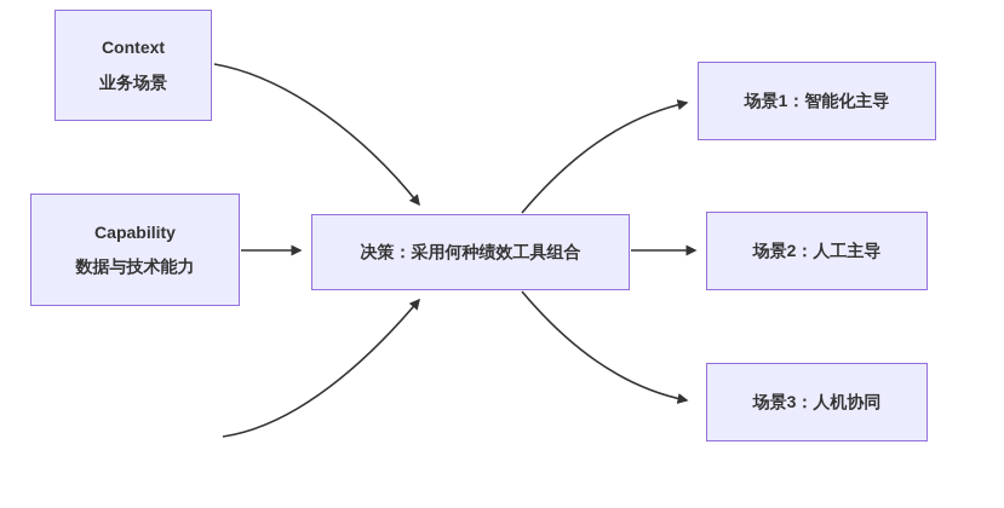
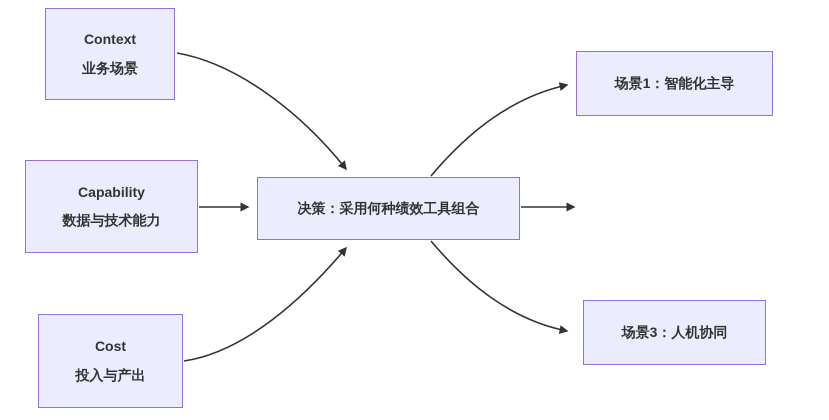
  Context
  业务场景
  Capability
  数据与技术能力
+ Cost
+ 投入与产出
  决策：采用何种绩效工具组合
  场景1：智能化主导
- 场景2：人工主导
  场景3：人机协同
